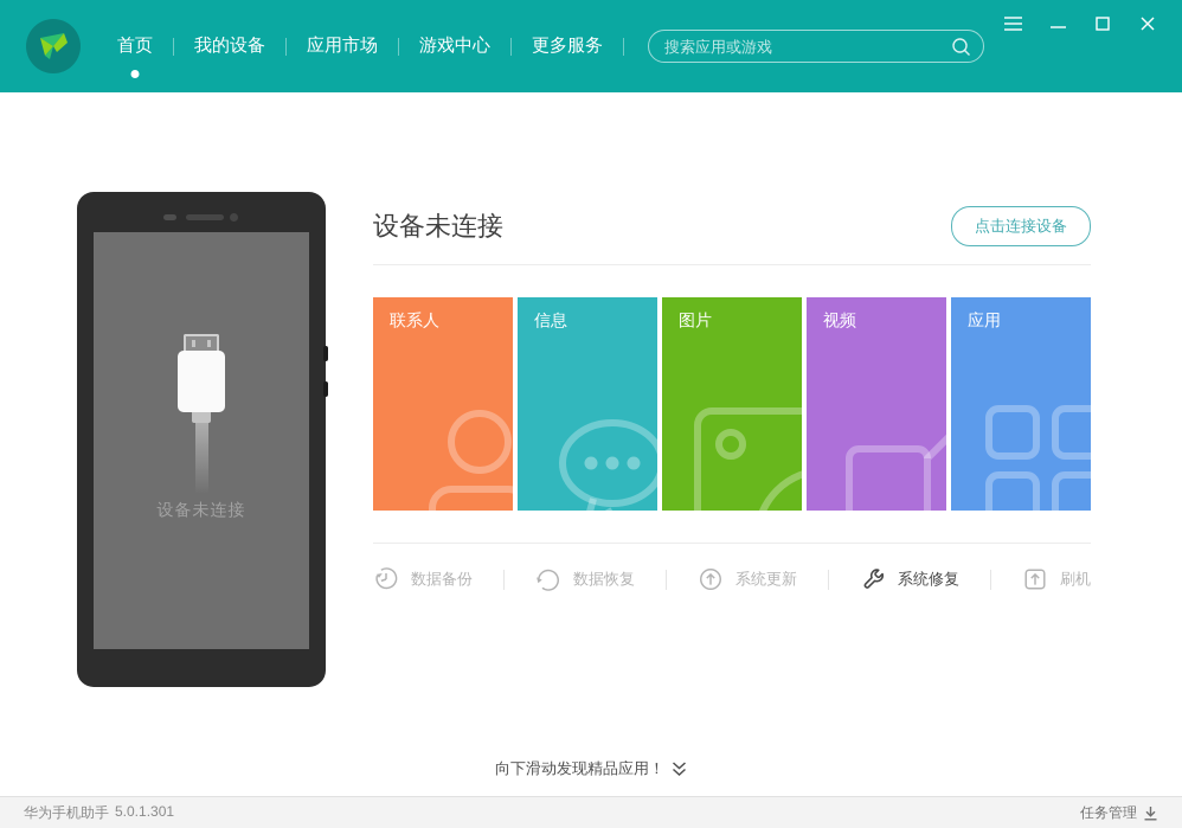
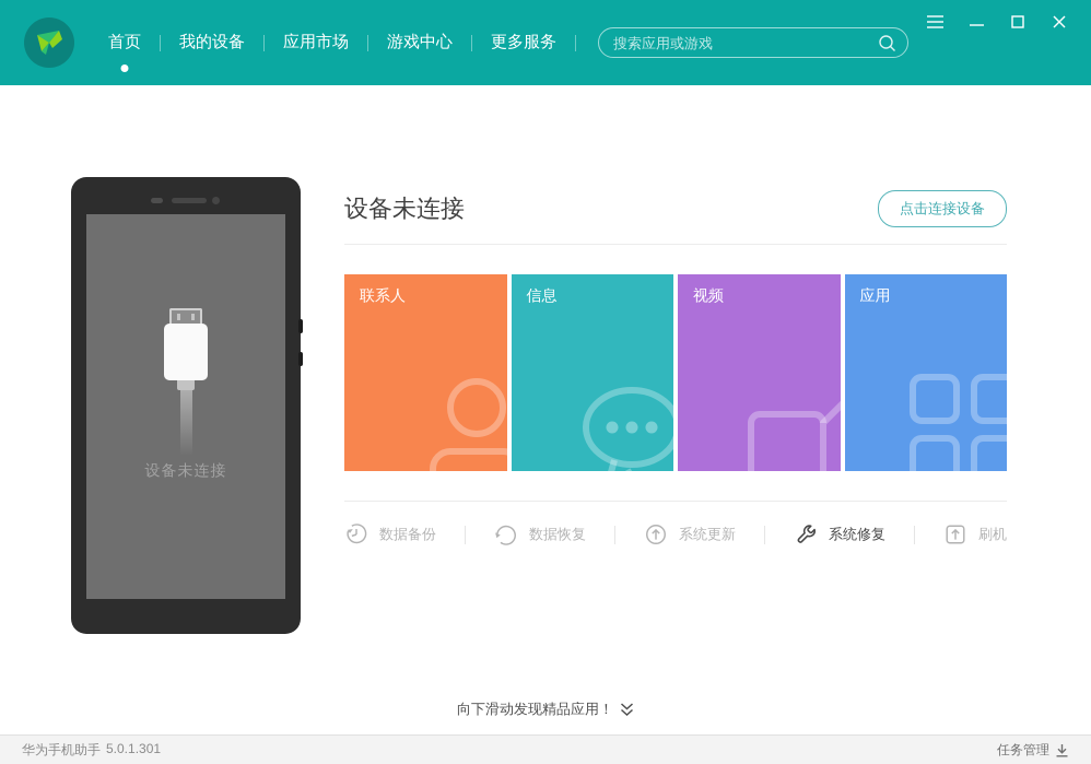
  首页
  我的设备
  应用市场
  游戏中心
  更多服务
  搜索应用或游戏
  设备未连接
  设备未连接
  点击连接设备
  联系人
  信息
- 图片
  视频
  应用
  数据备份
  数据恢复
  系统更新
  系统修复
  刷机
  向下滑动发现精品应用！
  华为手机助手
  5.0.1.301
  任务管理
